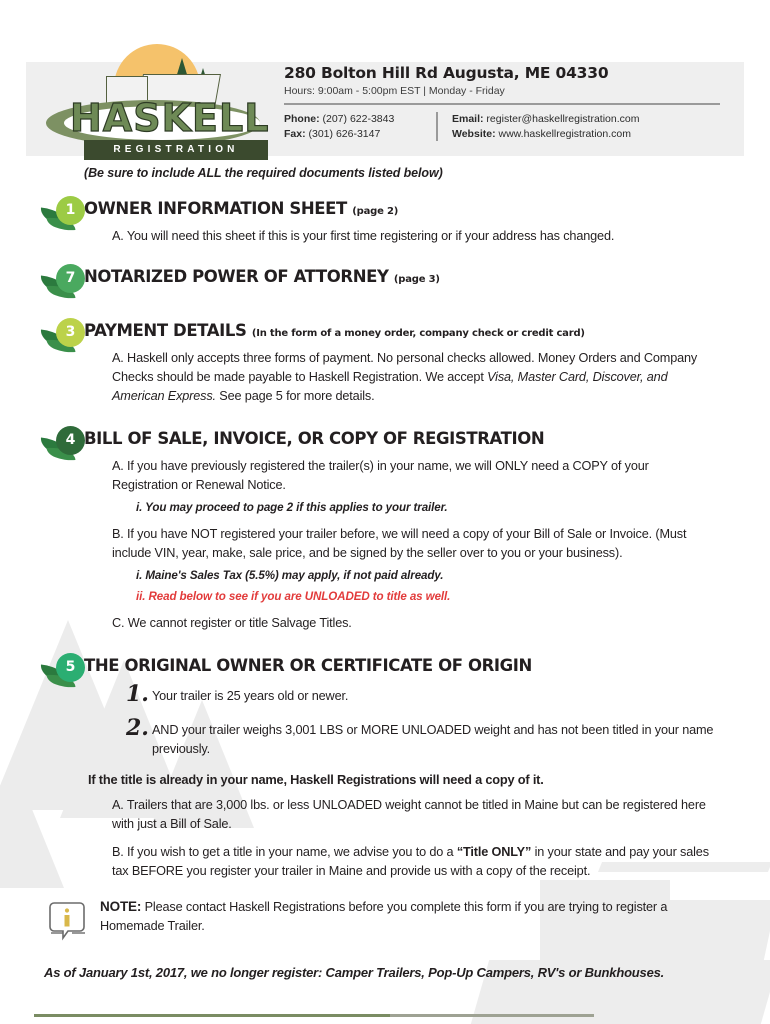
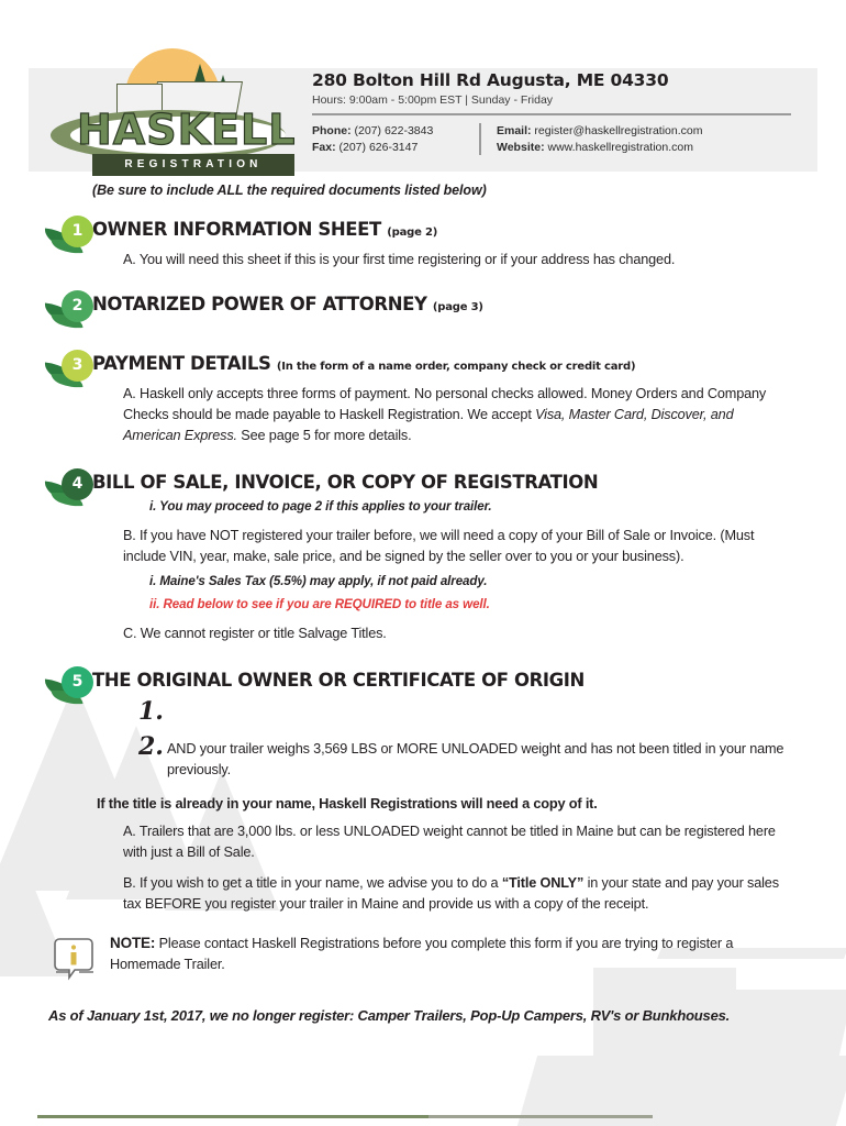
  HASKELL
  REGISTRATION
  280 Bolton Hill Rd Augusta, ME 04330
- Hours: 9:00am - 5:00pm EST | Monday - Friday
+ Hours: 9:00am - 5:00pm EST | Sunday - Friday
  Phone: (207) 622-3843
- Fax: (301) 626-3147
+ Fax: (207) 626-3147
  Email: register@haskellregistration.com
  Website: www.haskellregistration.com
  (Be sure to include ALL the required documents listed below)
  1
  OWNER INFORMATION SHEET (page 2)
  A. You will need this sheet if this is your first time registering or if your address has changed.
- 7
+ 2
  NOTARIZED POWER OF ATTORNEY (page 3)
  3
- PAYMENT DETAILS (In the form of a money order, company check or credit card)
+ PAYMENT DETAILS (In the form of a name order, company check or credit card)
  A. Haskell only accepts three forms of payment. No personal checks allowed. Money Orders and Company Checks should be made payable to Haskell Registration. We accept Visa, Master Card, Discover, and American Express. See page 5 for more details.
  4
  BILL OF SALE, INVOICE, OR COPY OF REGISTRATION
- A. If you have previously registered the trailer(s) in your name, we will ONLY need a COPY of your Registration or Renewal Notice.
  i. You may proceed to page 2 if this applies to your trailer.
  B. If you have NOT registered your trailer before, we will need a copy of your Bill of Sale or Invoice. (Must include VIN, year, make, sale price, and be signed by the seller over to you or your business).
  i. Maine's Sales Tax (5.5%) may apply, if not paid already.
- ii. Read below to see if you are UNLOADED to title as well.
+ ii. Read below to see if you are REQUIRED to title as well.
  C. We cannot register or title Salvage Titles.
  5
  THE ORIGINAL OWNER OR CERTIFICATE OF ORIGIN
  1.
- Your trailer is 25 years old or newer.
  2.
- AND your trailer weighs 3,001 LBS or MORE UNLOADED weight and has not been titled in your name previously.
+ AND your trailer weighs 3,569 LBS or MORE UNLOADED weight and has not been titled in your name previously.
  If the title is already in your name, Haskell Registrations will need a copy of it.
  A. Trailers that are 3,000 lbs. or less UNLOADED weight cannot be titled in Maine but can be registered here with just a Bill of Sale.
  B. If you wish to get a title in your name, we advise you to do a “Title ONLY” in your state and pay your sales tax BEFORE you register your trailer in Maine and provide us with a copy of the receipt.
  NOTE: Please contact Haskell Registrations before you complete this form if you are trying to register a Homemade Trailer.
  As of January 1st, 2017, we no longer register: Camper Trailers, Pop-Up Campers, RV's or Bunkhouses.
